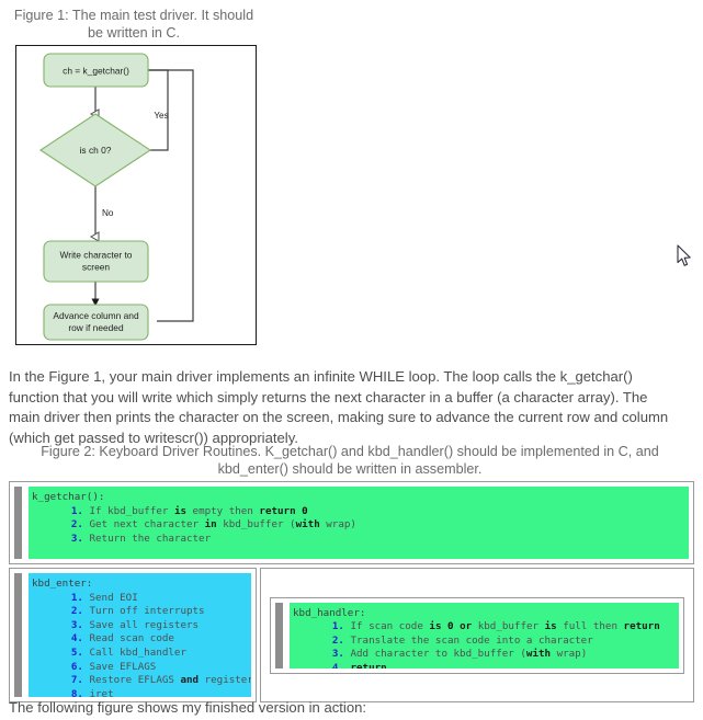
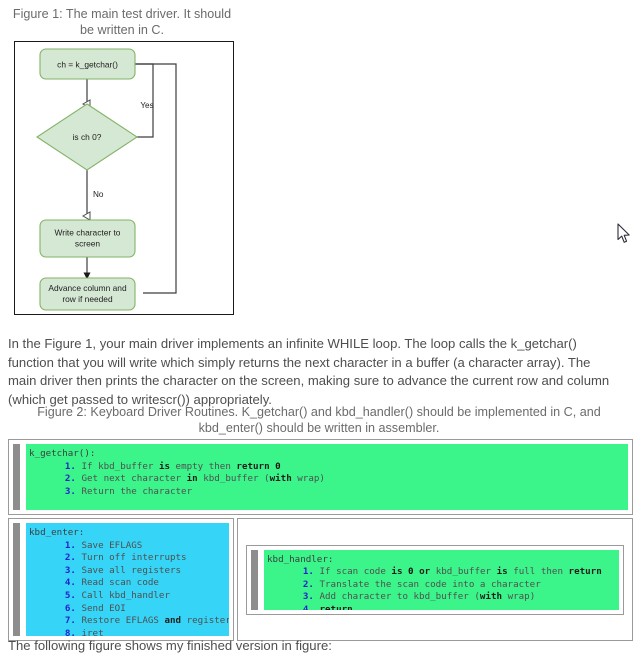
  Figure 1: The main test driver. It should be written in C.
  ch = k_getchar()
  is ch 0?
  Write character to
  screen
  Advance column and
  row if needed
  Yes
  No
  In the Figure 1, your main driver implements an infinite WHILE loop. The loop calls the k_getchar() function that you will write which simply returns the next character in a buffer (a character array). The main driver then prints the character on the screen, making sure to advance the current row and column (which get passed to writescr()) appropriately.
  Figure 2: Keyboard Driver Routines. K_getchar() and kbd_handler() should be implemented in C, and kbd_enter() should be written in assembler.
  k_getchar():
  1. If kbd_buffer is empty then return 0
  2. Get next character in kbd_buffer (with wrap)
  3. Return the character
  kbd_enter:
- 1. Send EOI
+ 1. Save EFLAGS
  2. Turn off interrupts
  3. Save all registers
  4. Read scan code
  5. Call kbd_handler
- 6. Save EFLAGS
+ 6. Send EOI
  7. Restore EFLAGS and register
  8. iret
  kbd_handler:
  1. If scan code is 0 or kbd_buffer is full then return
  2. Translate the scan code into a character
  3. Add character to kbd_buffer (with wrap)
  4. return
- The following figure shows my finished version in action:
+ The following figure shows my finished version in figure:
